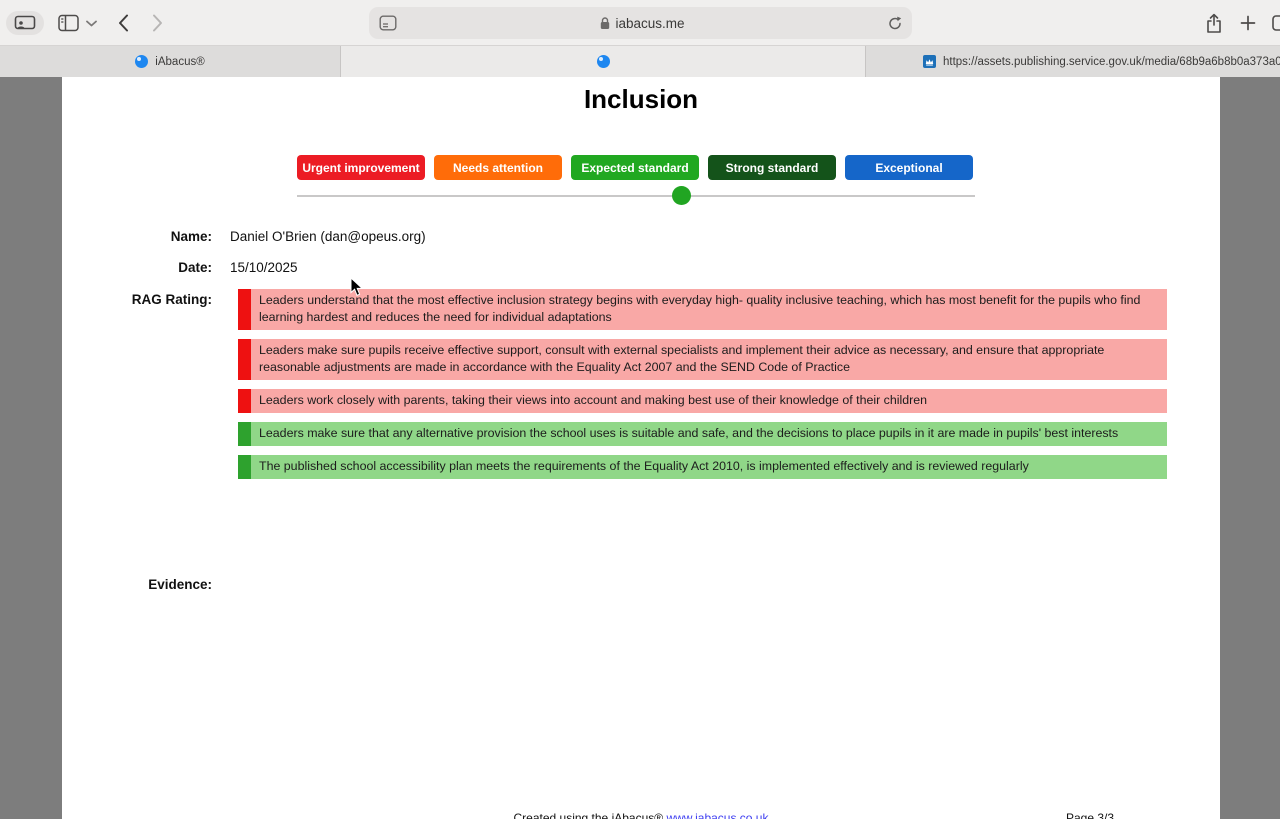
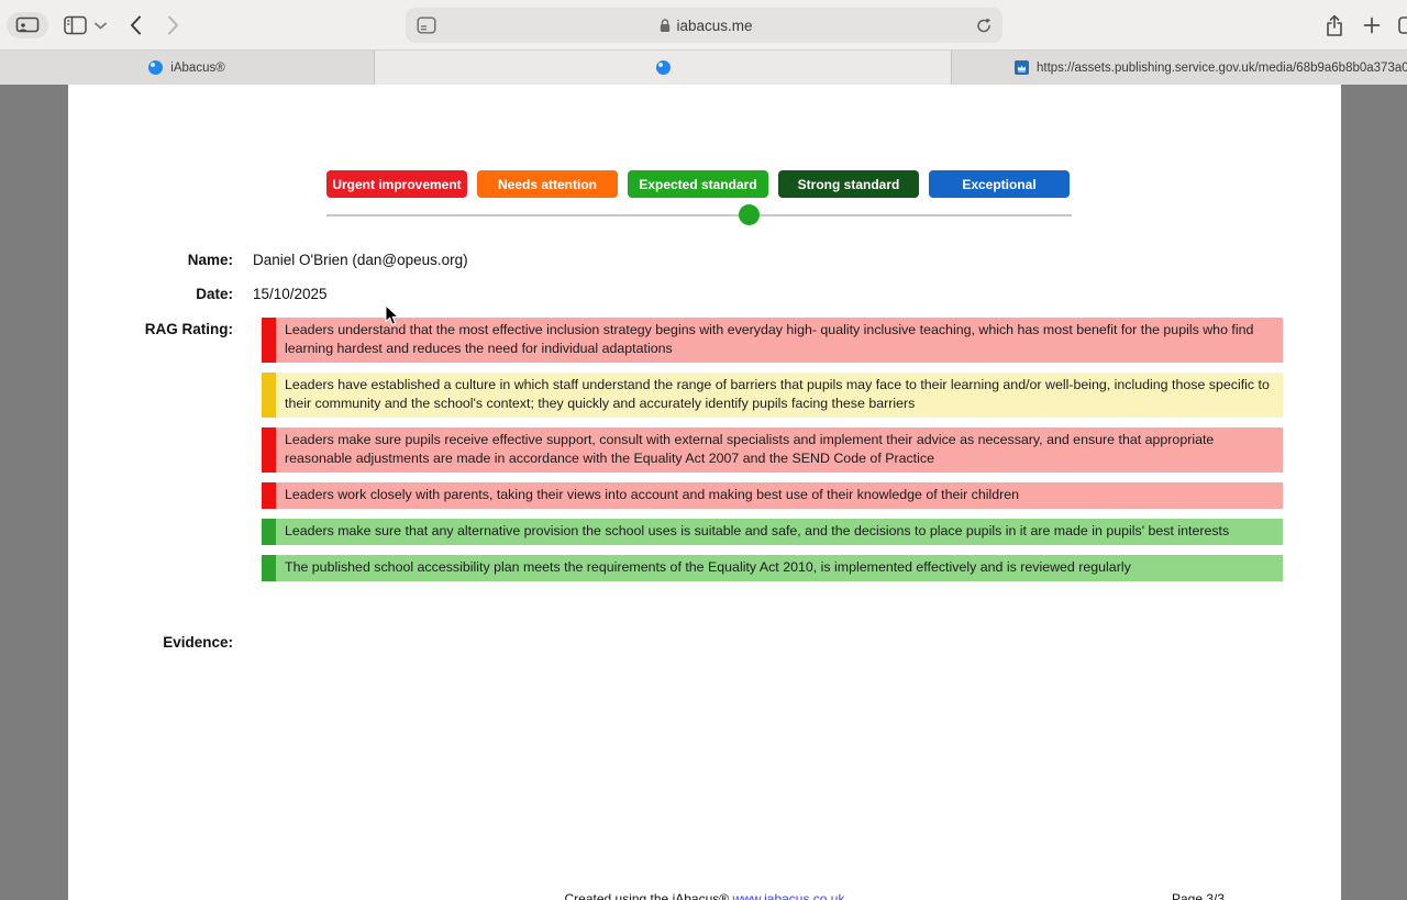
  iabacus.me
  iAbacus®
  https://assets.publishing.service.gov.uk/media/68b9a6b8b0a373a0
- Inclusion
  Urgent improvement
  Needs attention
  Expected standard
  Strong standard
  Exceptional
  Name:
  Daniel O'Brien (dan@opeus.org)
  Date:
  15/10/2025
  RAG Rating:
  Leaders understand that the most effective inclusion strategy begins with everyday high- quality inclusive teaching, which has most benefit for the pupils who find learning hardest and reduces the need for individual adaptations
+ Leaders have established a culture in which staff understand the range of barriers that pupils may face to their learning and/or well-being, including those specific to their community and the school's context; they quickly and accurately identify pupils facing these barriers
  Leaders make sure pupils receive effective support, consult with external specialists and implement their advice as necessary, and ensure that appropriate reasonable adjustments are made in accordance with the Equality Act 2007 and the SEND Code of Practice
  Leaders work closely with parents, taking their views into account and making best use of their knowledge of their children
  Leaders make sure that any alternative provision the school uses is suitable and safe, and the decisions to place pupils in it are made in pupils' best interests
  The published school accessibility plan meets the requirements of the Equality Act 2010, is implemented effectively and is reviewed regularly
  Evidence:
  Created using the iAbacus® www.iabacus.co.uk
  Page 3/3
